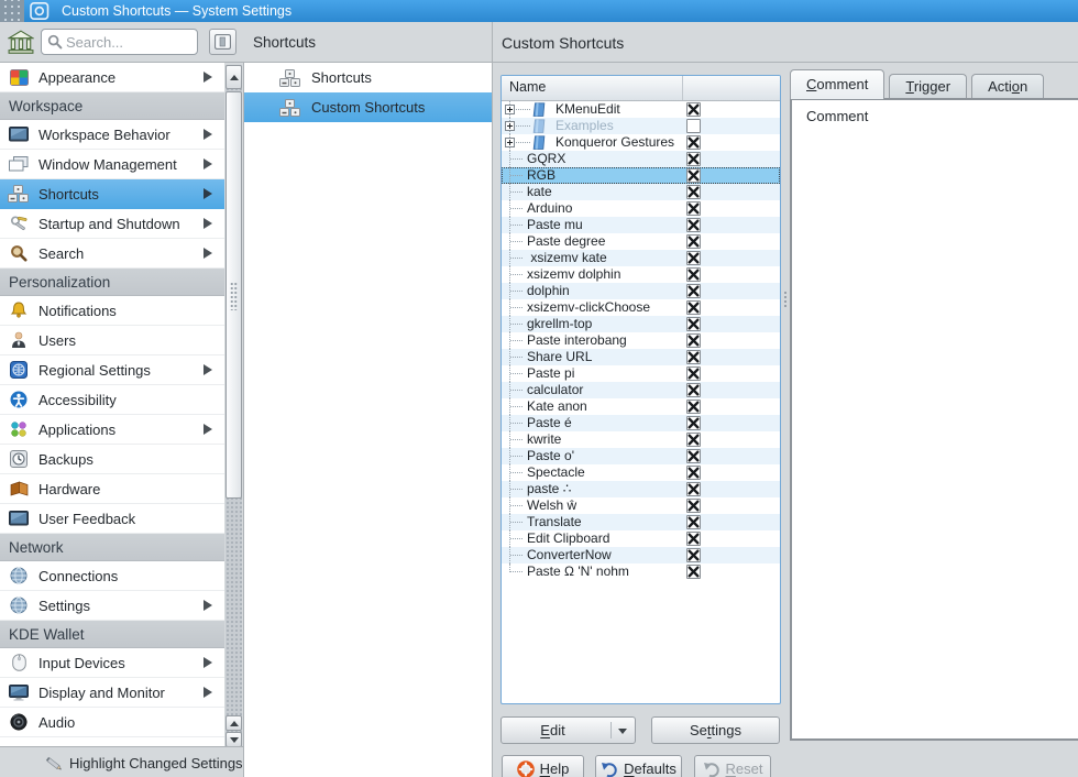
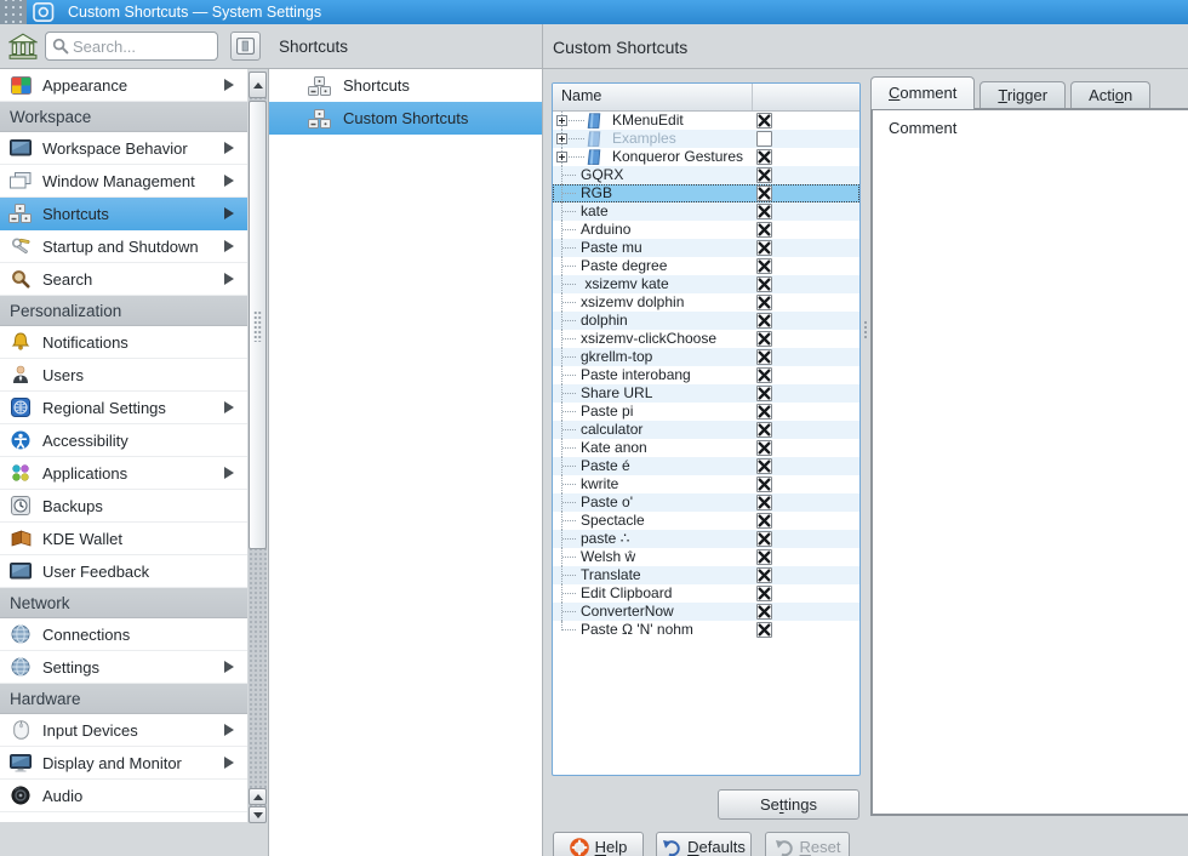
  Custom Shortcuts — System Settings
  Search...
  Shortcuts
  Custom Shortcuts
  Appearance
  Workspace
  Workspace Behavior
  Window Management
  Shortcuts
  Startup and Shutdown
  Search
  Personalization
  Notifications
  Users
  Regional Settings
  Accessibility
  Applications
  Backups
- Hardware
+ KDE Wallet
  User Feedback
  Network
  Connections
  Settings
- KDE Wallet
+ Hardware
  Input Devices
  Display and Monitor
  Audio
- Highlight Changed Settings
  Shortcuts
  Custom Shortcuts
  Name
  KMenuEdit
  Examples
  Konqueror Gestures
  GQRX
  RGB
  kate
  Arduino
  Paste mu
  Paste degree
  xsizemv kate
  xsizemv dolphin
  dolphin
  xsizemv-clickChoose
  gkrellm-top
  Paste interobang
  Share URL
  Paste pi
  calculator
  Kate anon
  Paste é
  kwrite
  Paste o'
  Spectacle
  paste ∴
  Welsh ŵ
  Translate
  Edit Clipboard
  ConverterNow
  Paste Ω 'N' nohm
  Comment
  Trigger
  Action
  Comment
- Edit
  Settings
  Help
  Defaults
  Reset
